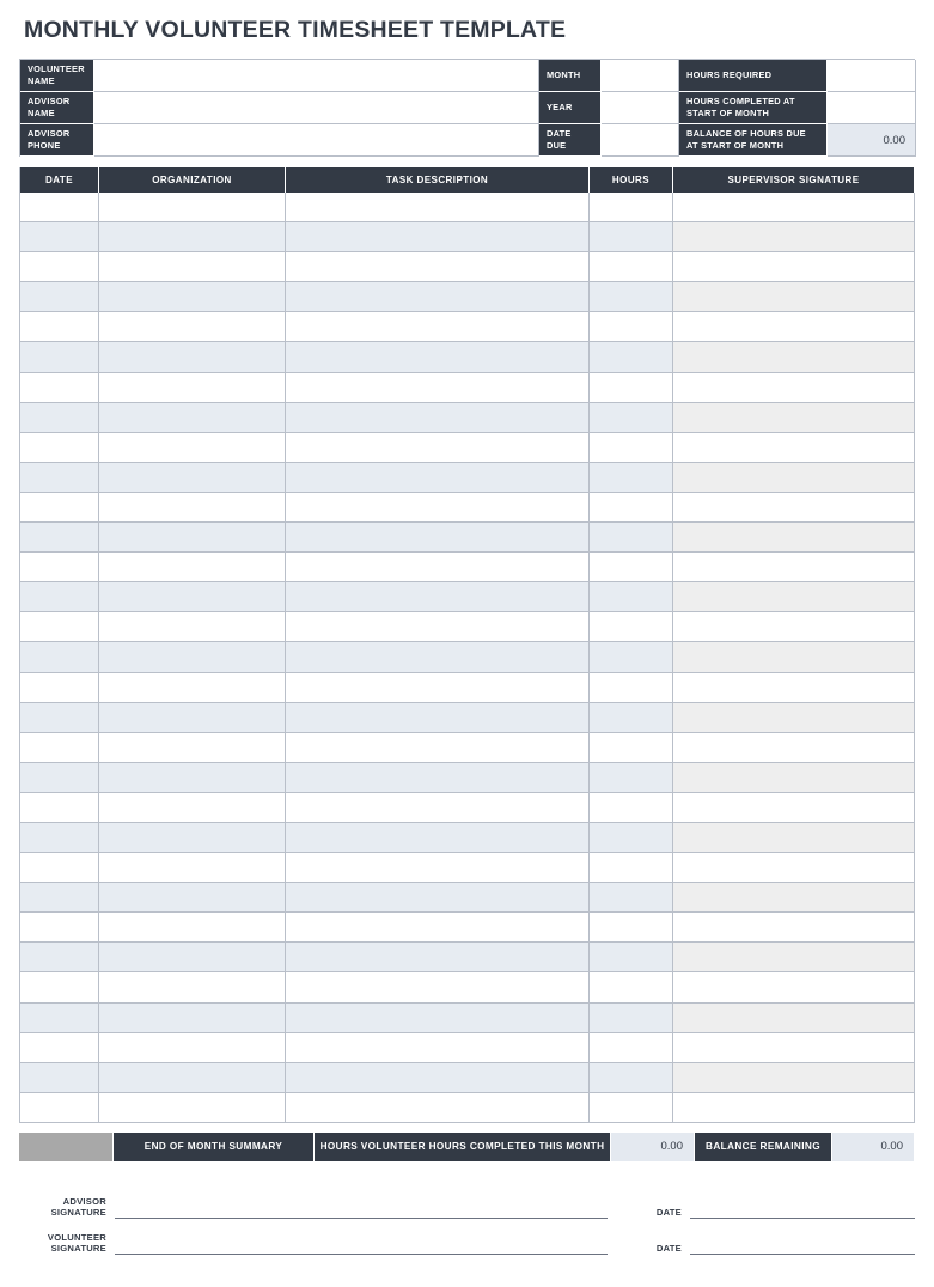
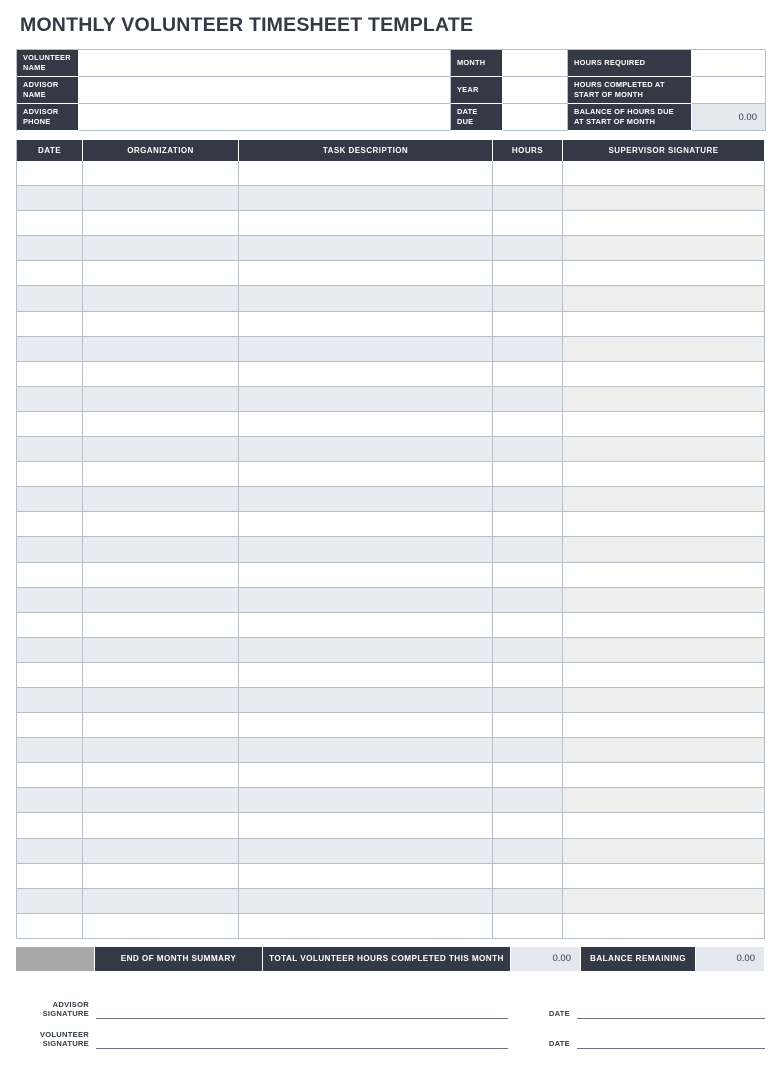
  MONTHLY VOLUNTEER TIMESHEET TEMPLATE
  VOLUNTEER NAME
  ADVISOR NAME
  ADVISOR PHONE
  MONTH
  YEAR
  DATE DUE
  HOURS REQUIRED
  HOURS COMPLETED AT START OF MONTH
  BALANCE OF HOURS DUE AT START OF MONTH
  0.00
  DATE
  ORGANIZATION
  TASK DESCRIPTION
  HOURS
  SUPERVISOR SIGNATURE
  END OF MONTH SUMMARY
- HOURS VOLUNTEER HOURS COMPLETED THIS MONTH
+ TOTAL VOLUNTEER HOURS COMPLETED THIS MONTH
  0.00
  BALANCE REMAINING
  0.00
  ADVISOR SIGNATURE
  DATE
  VOLUNTEER SIGNATURE
  DATE
